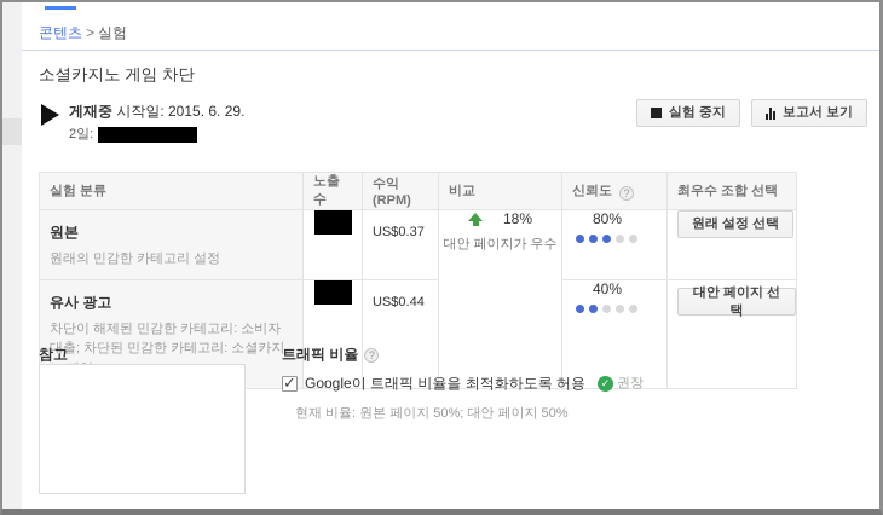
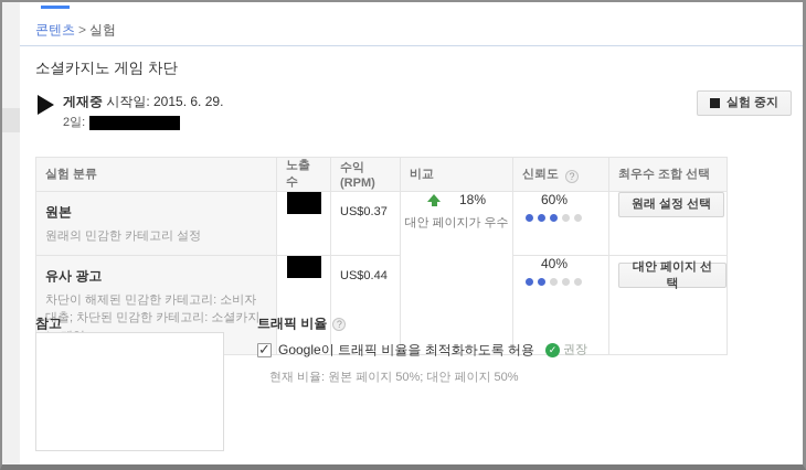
  콘텐츠 > 실험
  소셜카지노 게임 차단
  게재중 시작일: 2015. 6. 29.
  2일:
  실험 중지
- 보고서 보기
  실험 분류	노출수	수익(RPM)	비교	신뢰도 ?	최우수 조합 선택
- 원본 원래의 민감한 카테고리 설정		US$0.37	18% 대안 페이지가 우수	80%	원래 설정 선택
+ 원본 원래의 민감한 카테고리 설정		US$0.37	18% 대안 페이지가 우수	60%	원래 설정 선택
  유사 광고 차단이 해제된 민감한 카테고리: 소비자 대출; 차단된 민감한 카테고리: 소셜카지		US$0.44	40%	대안 페이지 선택
  참고
  트래픽 비율
  ?
  Google이 트래픽 비율을 최적화하도록 허용
  ✓
  권장
  현재 비율: 원본 페이지 50%; 대안 페이지 50%
